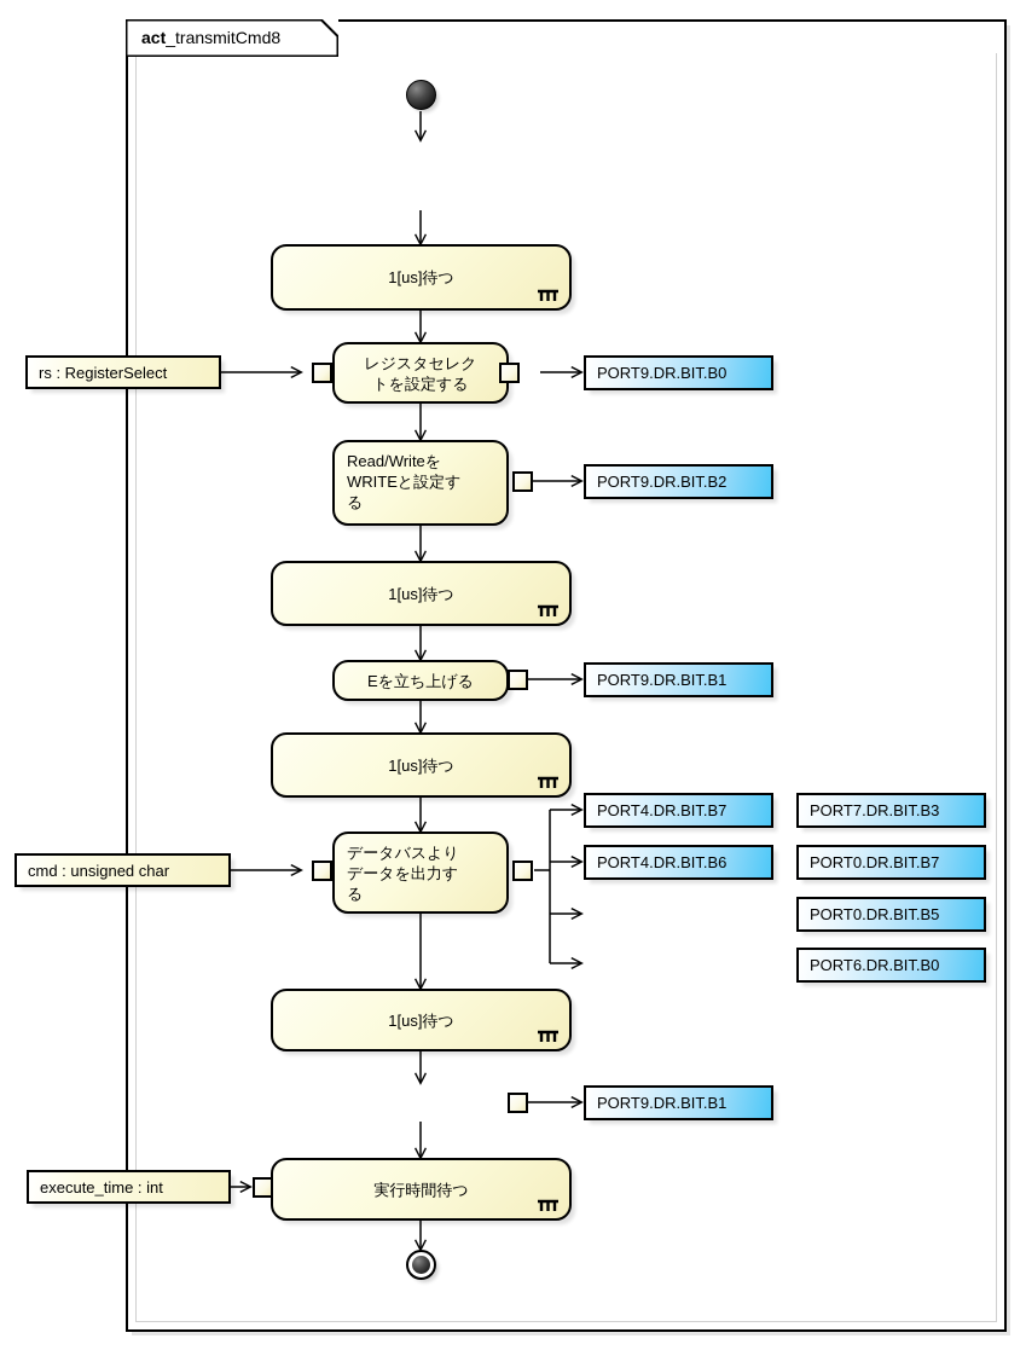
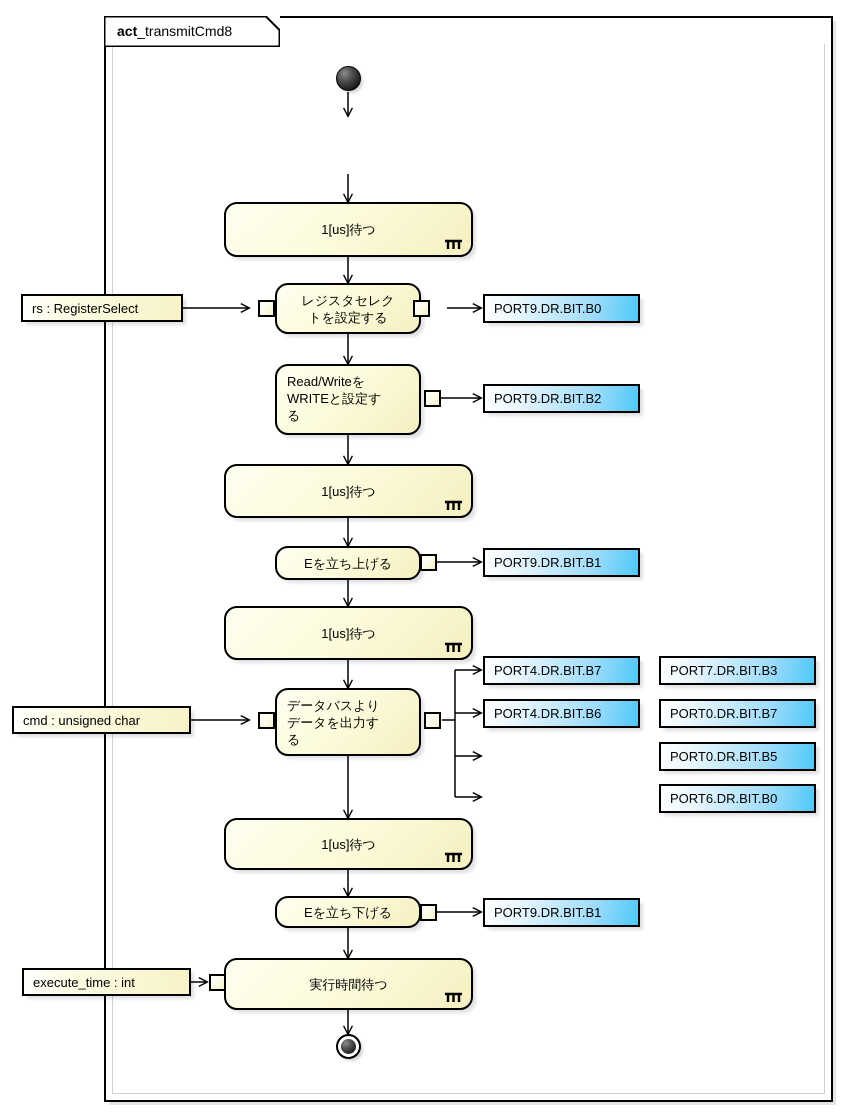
  act_transmitCmd8
  1[us]待つ
  レジスタセレク
  トを設定する
  rs : RegisterSelect
  PORT9.DR.BIT.B0
  Read/Writeを
  WRITEと設定す
  る
  PORT9.DR.BIT.B2
  1[us]待つ
  Eを立ち上げる
  PORT9.DR.BIT.B1
  1[us]待つ
  データバスより
  データを出力す
  る
  cmd : unsigned char
  PORT4.DR.BIT.B7
  PORT4.DR.BIT.B6
  PORT7.DR.BIT.B3
  PORT0.DR.BIT.B7
  PORT0.DR.BIT.B5
  PORT6.DR.BIT.B0
  1[us]待つ
+ Eを立ち下げる
  PORT9.DR.BIT.B1
  実行時間待つ
  execute_time : int
